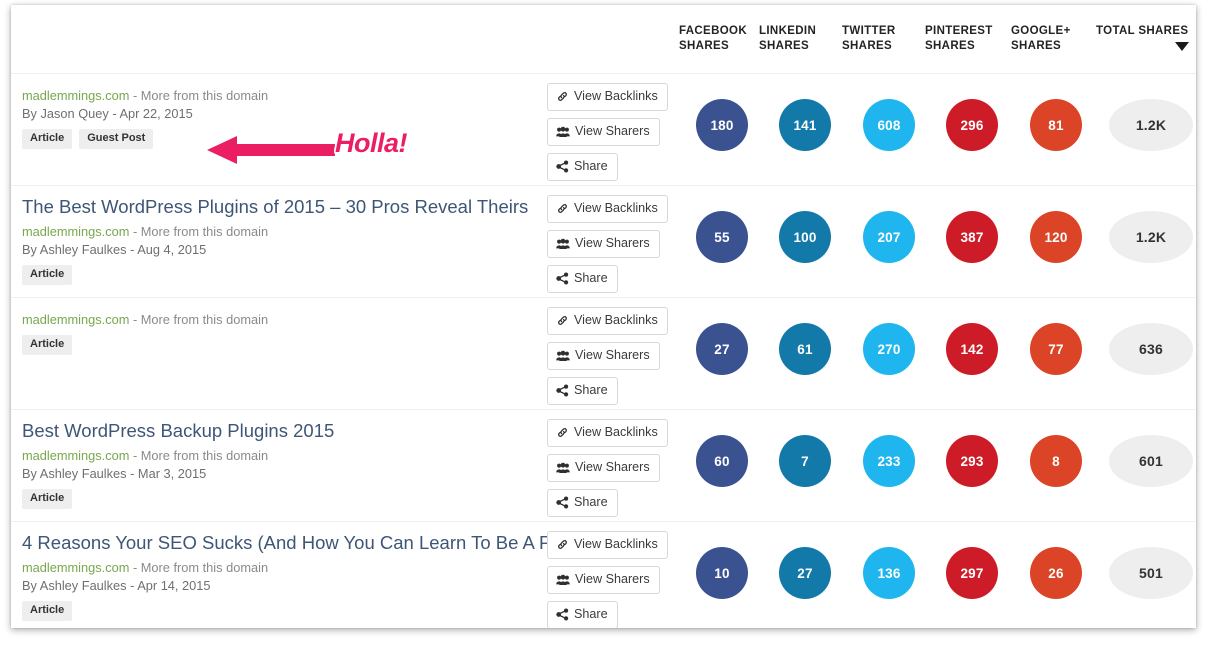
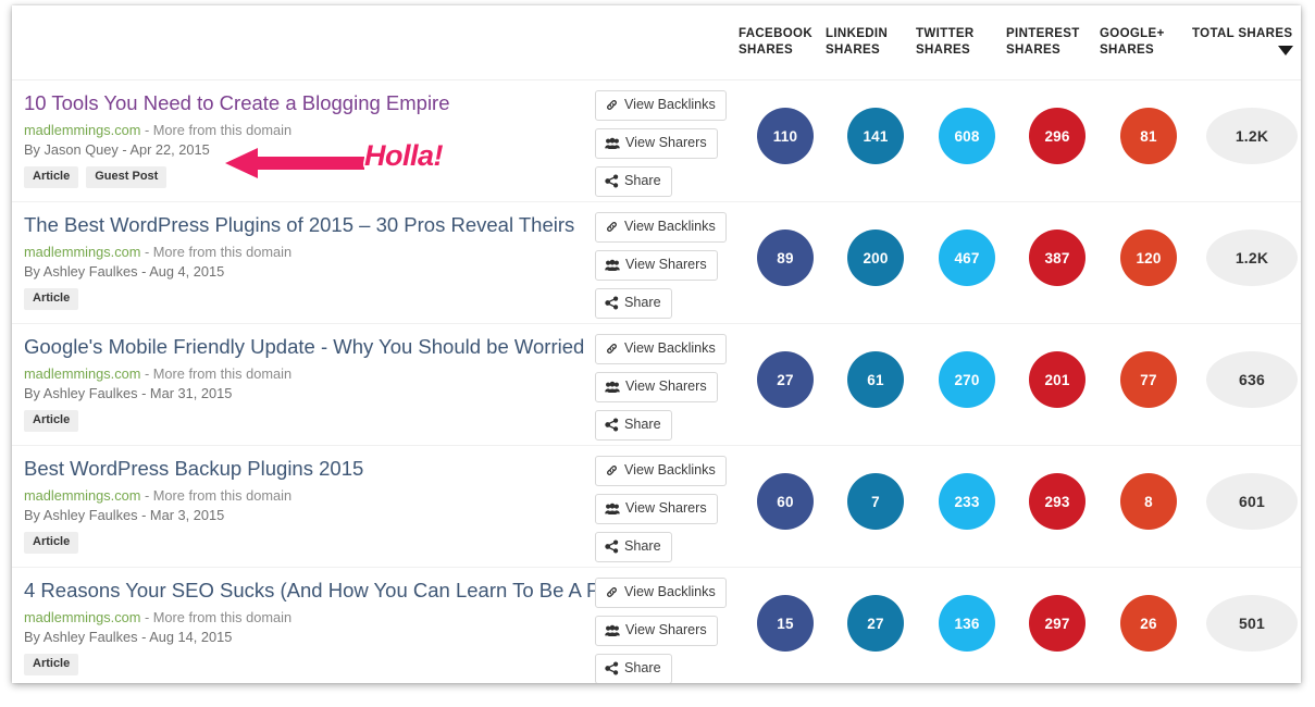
  FACEBOOK
  SHARES
  LINKEDIN
  SHARES
  TWITTER
  SHARES
  PINTEREST
  SHARES
  GOOGLE+
  SHARES
  TOTAL SHARES
+ 10 Tools You Need to Create a Blogging Empire
  madlemmings.com - More from this domain
  By Jason Quey - Apr 22, 2015
  Article
  Guest Post
  View Backlinks
  View Sharers
  Share
- 180
+ 110
  141
  608
  296
  81
  1.2K
  The Best WordPress Plugins of 2015 – 30 Pros Reveal Theirs
  madlemmings.com - More from this domain
  By Ashley Faulkes - Aug 4, 2015
  Article
  View Backlinks
  View Sharers
  Share
- 55
+ 89
- 100
+ 200
- 207
+ 467
  387
  120
  1.2K
+ Google's Mobile Friendly Update - Why You Should be Worried
  madlemmings.com - More from this domain
+ By Ashley Faulkes - Mar 31, 2015
  Article
  View Backlinks
  View Sharers
  Share
  27
  61
  270
- 142
+ 201
  77
  636
  Best WordPress Backup Plugins 2015
  madlemmings.com - More from this domain
  By Ashley Faulkes - Mar 3, 2015
  Article
  View Backlinks
  View Sharers
  Share
  60
  7
  233
  293
  8
  601
  4 Reasons Your SEO Sucks (And How You Can Learn To Be A P
  madlemmings.com - More from this domain
- By Ashley Faulkes - Apr 14, 2015
+ By Ashley Faulkes - Aug 14, 2015
  Article
  View Backlinks
  View Sharers
  Share
- 10
+ 15
  27
  136
  297
  26
  501
  Holla!
